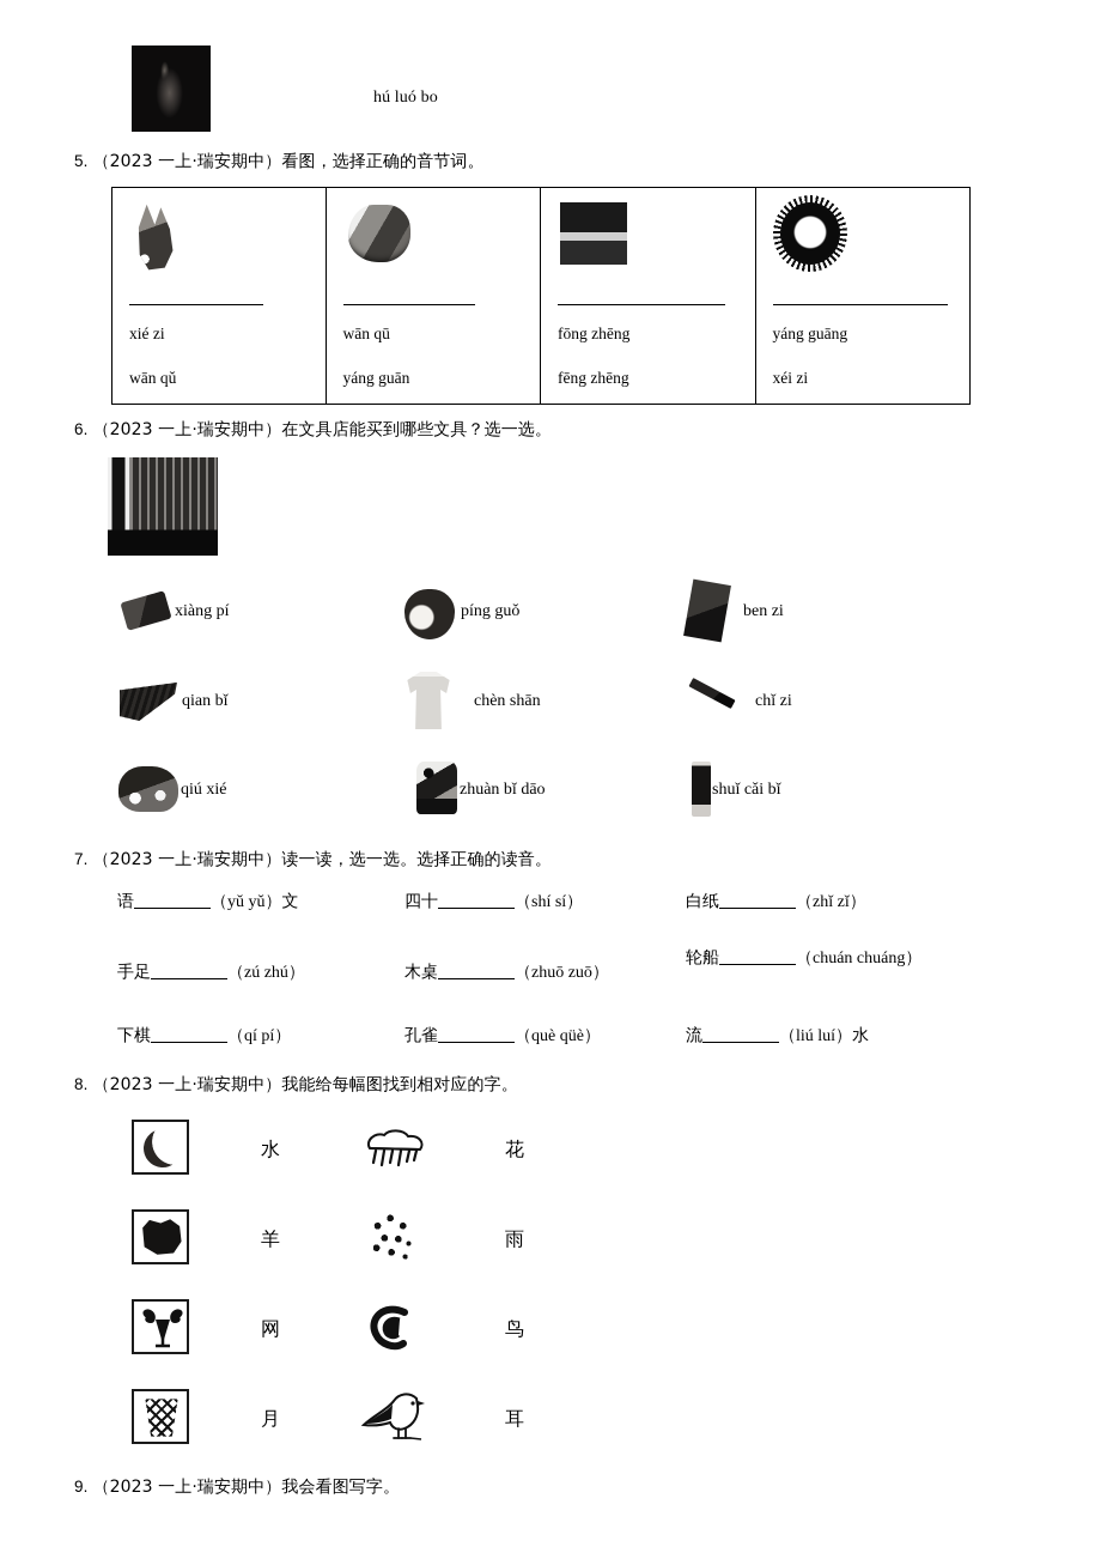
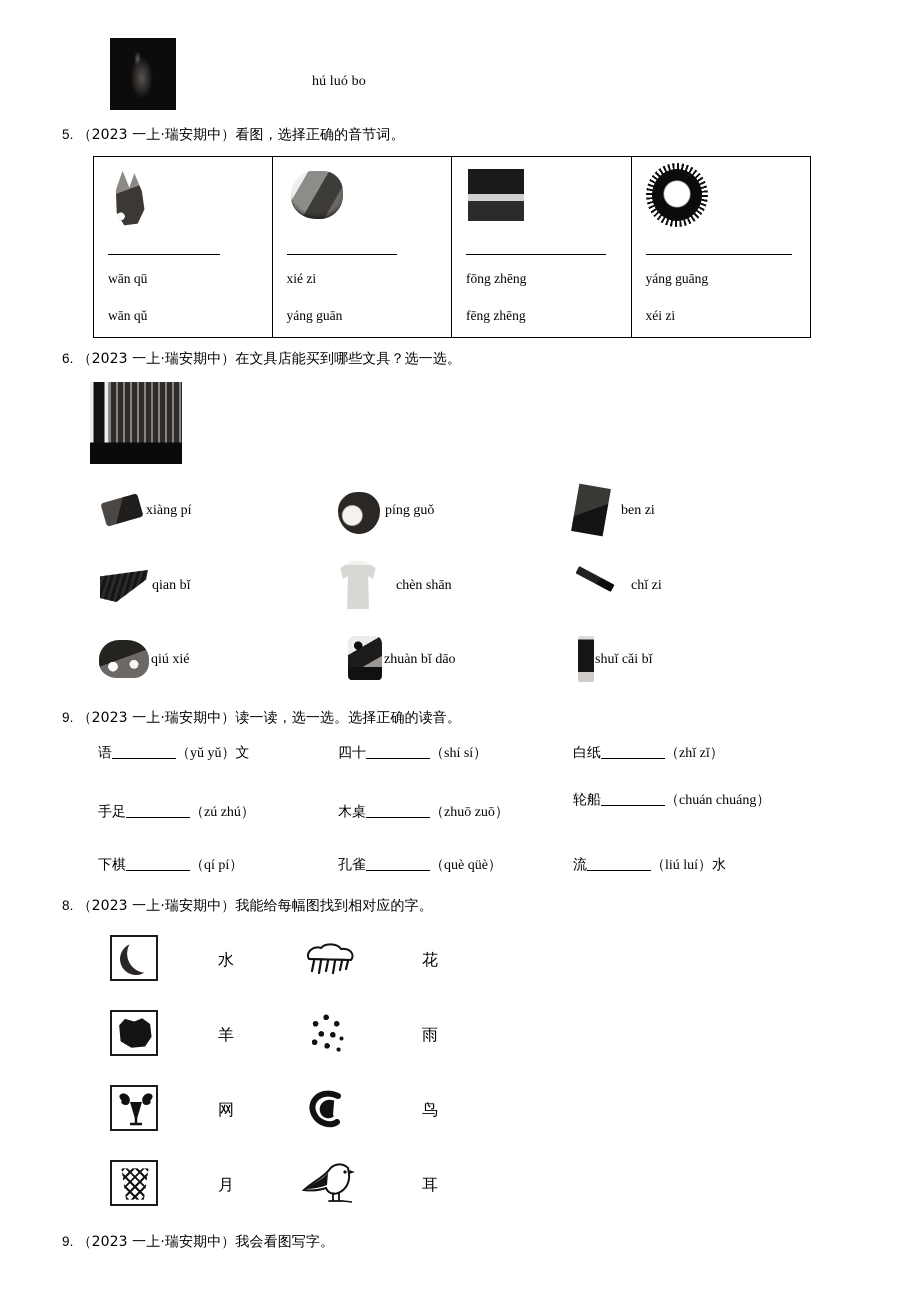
  hú luó bo
  5. （2023 一上·瑞安期中）看图，选择正确的音节词。
- xié zi
+ wān qū
  wān qǔ
- wān qū
+ xié zi
  yáng guān
  fōng zhēng
  fēng zhēng
  yáng guāng
  xéi zi
  6. （2023 一上·瑞安期中）在文具店能买到哪些文具？选一选。
  xiàng pí
  píng guǒ
  ben zi
  qian bǐ
  chèn shān
  chǐ zi
  qiú xié
  zhuàn bǐ dāo
  shuǐ cǎi bǐ
- 7. （2023 一上·瑞安期中）读一读，选一选。选择正确的读音。
+ 9. （2023 一上·瑞安期中）读一读，选一选。选择正确的读音。
  语 （yǔ yǔ）文
  四十 （shí sí）
  白纸 （zhǐ zǐ）
  手足 （zú zhú）
  木桌 （zhuō zuō）
  轮船 （chuán chuáng）
  下棋 （qí pí）
  孔雀 （què qüè）
  流 （liú luí）水
  8. （2023 一上·瑞安期中）我能给每幅图找到相对应的字。
  水
  花
  羊
  雨
  网
  鸟
  月
  耳
  9. （2023 一上·瑞安期中）我会看图写字。
